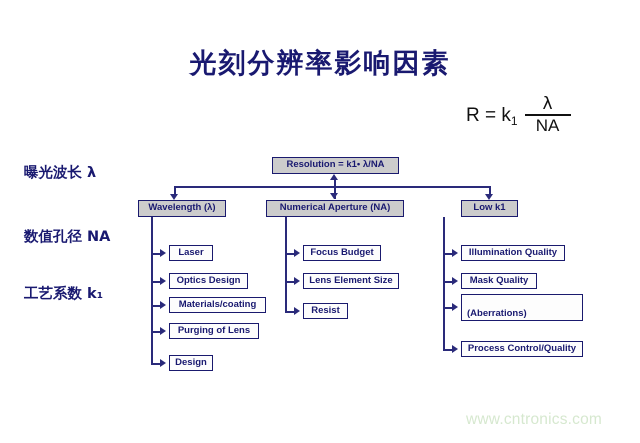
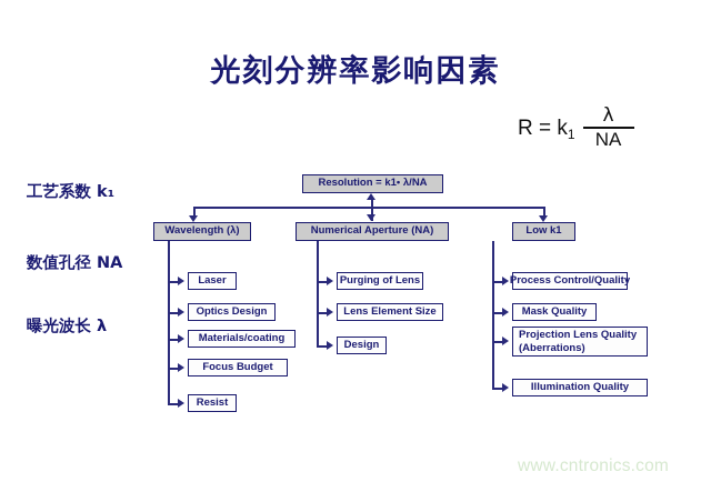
  光刻分辨率影响因素
  R = k
  1
  λ
  NA
- 曝光波长 λ
+ 工艺系数 k₁
  数值孔径 NA
- 工艺系数 k₁
+ 曝光波长 λ
  Resolution = k1• λ/NA
  Wavelength (λ)
  Numerical Aperture (NA)
  Low k1
  Laser
  Optics Design
  Materials/coating
- Purging of Lens
+ Focus Budget
- Design
+ Resist
- Focus Budget
+ Purging of Lens
  Lens Element Size
- Resist
+ Design
- Illumination Quality
+ Process Control/Quality
  Mask Quality
+ Projection Lens Quality
  (Aberrations)
- Process Control/Quality
+ Illumination Quality
  www.cntronics.com
